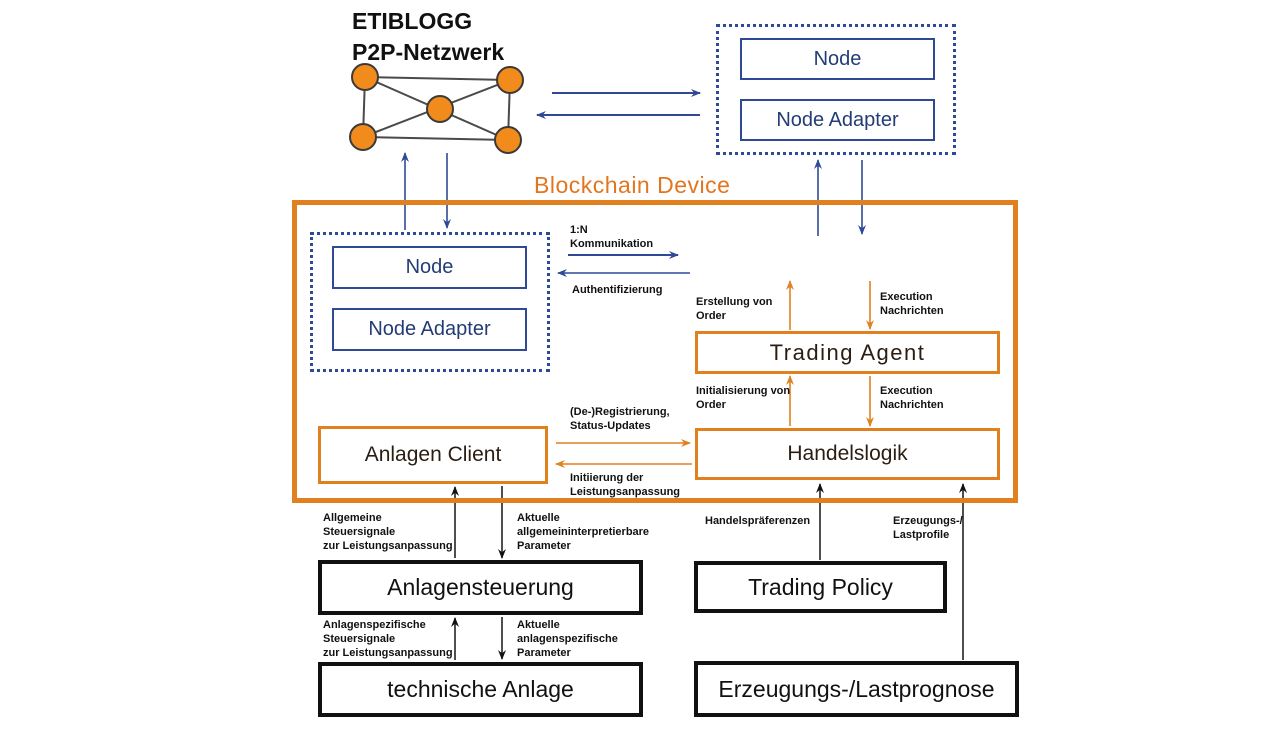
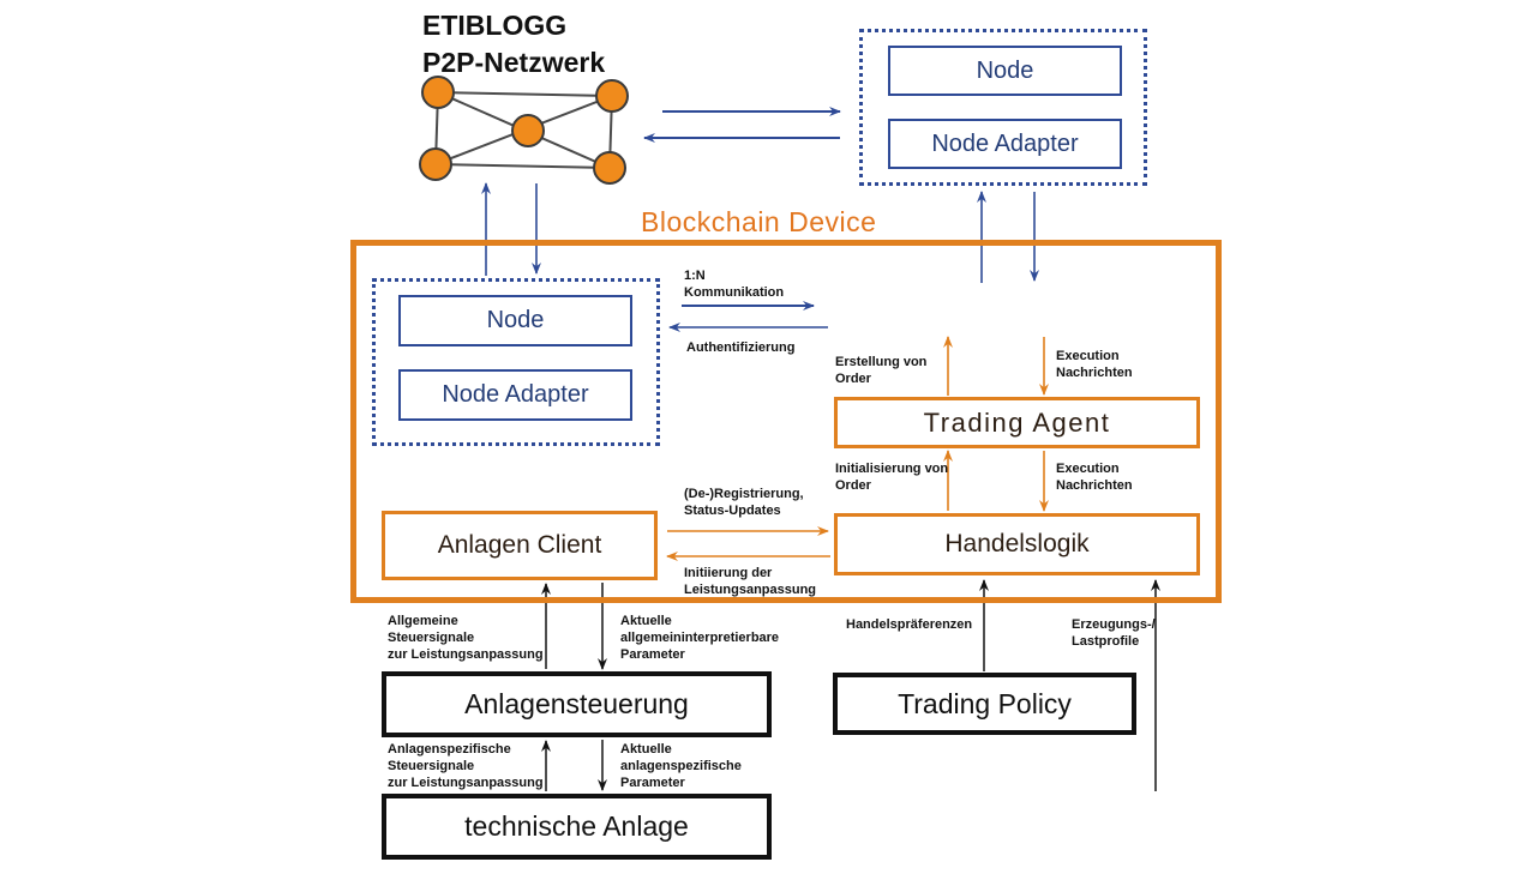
  ETIBLOGG
  P2P-Netzwerk
  Blockchain Device
  Node
  Node Adapter
  Node
  Node Adapter
  Trading Agent
  Handelslogik
  Anlagen Client
  Anlagensteuerung
  Trading Policy
  technische Anlage
- Erzeugungs-/Lastprognose
  1:N
  Kommunikation
  Authentifizierung
  Erstellung von
  Order
  Execution
  Nachrichten
  Initialisierung von
  Order
  Execution
  Nachrichten
  (De-)Registrierung,
  Status-Updates
  Initiierung der
  Leistungsanpassung
  Allgemeine
  Steuersignale
  zur Leistungsanpassung
  Aktuelle
  allgemeininterpretierbare
  Parameter
  Handelspräferenzen
  Erzeugungs-/
  Lastprofile
  Anlagenspezifische
  Steuersignale
  zur Leistungsanpassung
  Aktuelle
  anlagenspezifische
  Parameter
